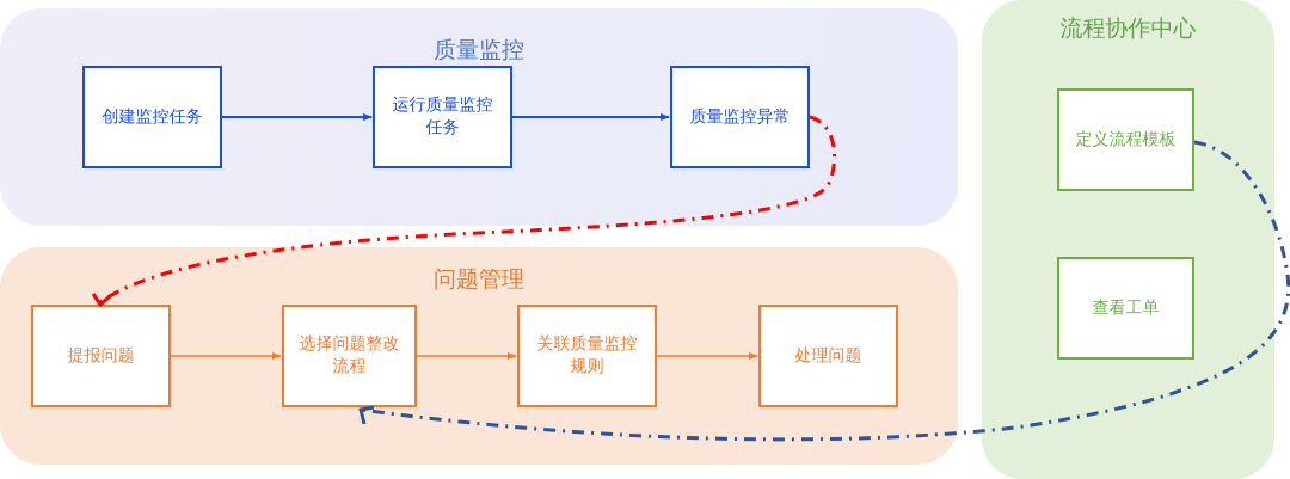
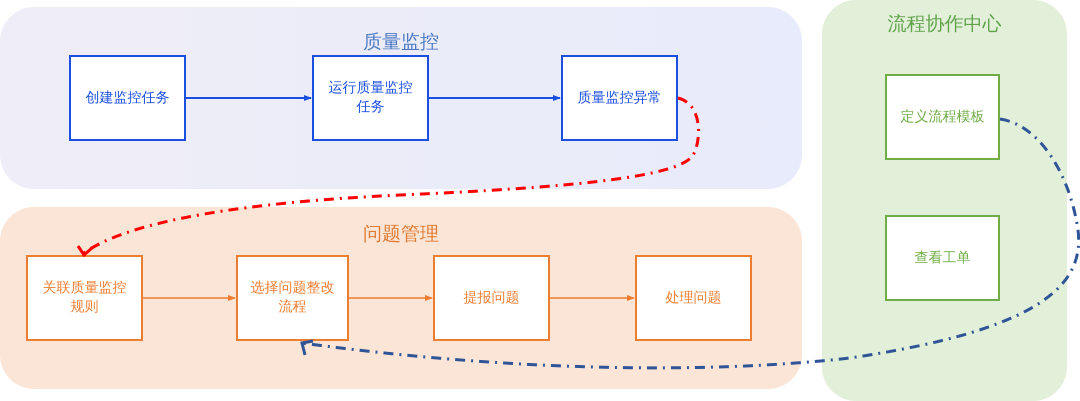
  质量监控
  问题管理
  流程协作中心
  创建监控任务
  运行质量监控任务
  质量监控异常
- 提报问题
+ 关联质量监控规则
  选择问题整改流程
- 关联质量监控规则
+ 提报问题
  处理问题
  定义流程模板
  查看工单
